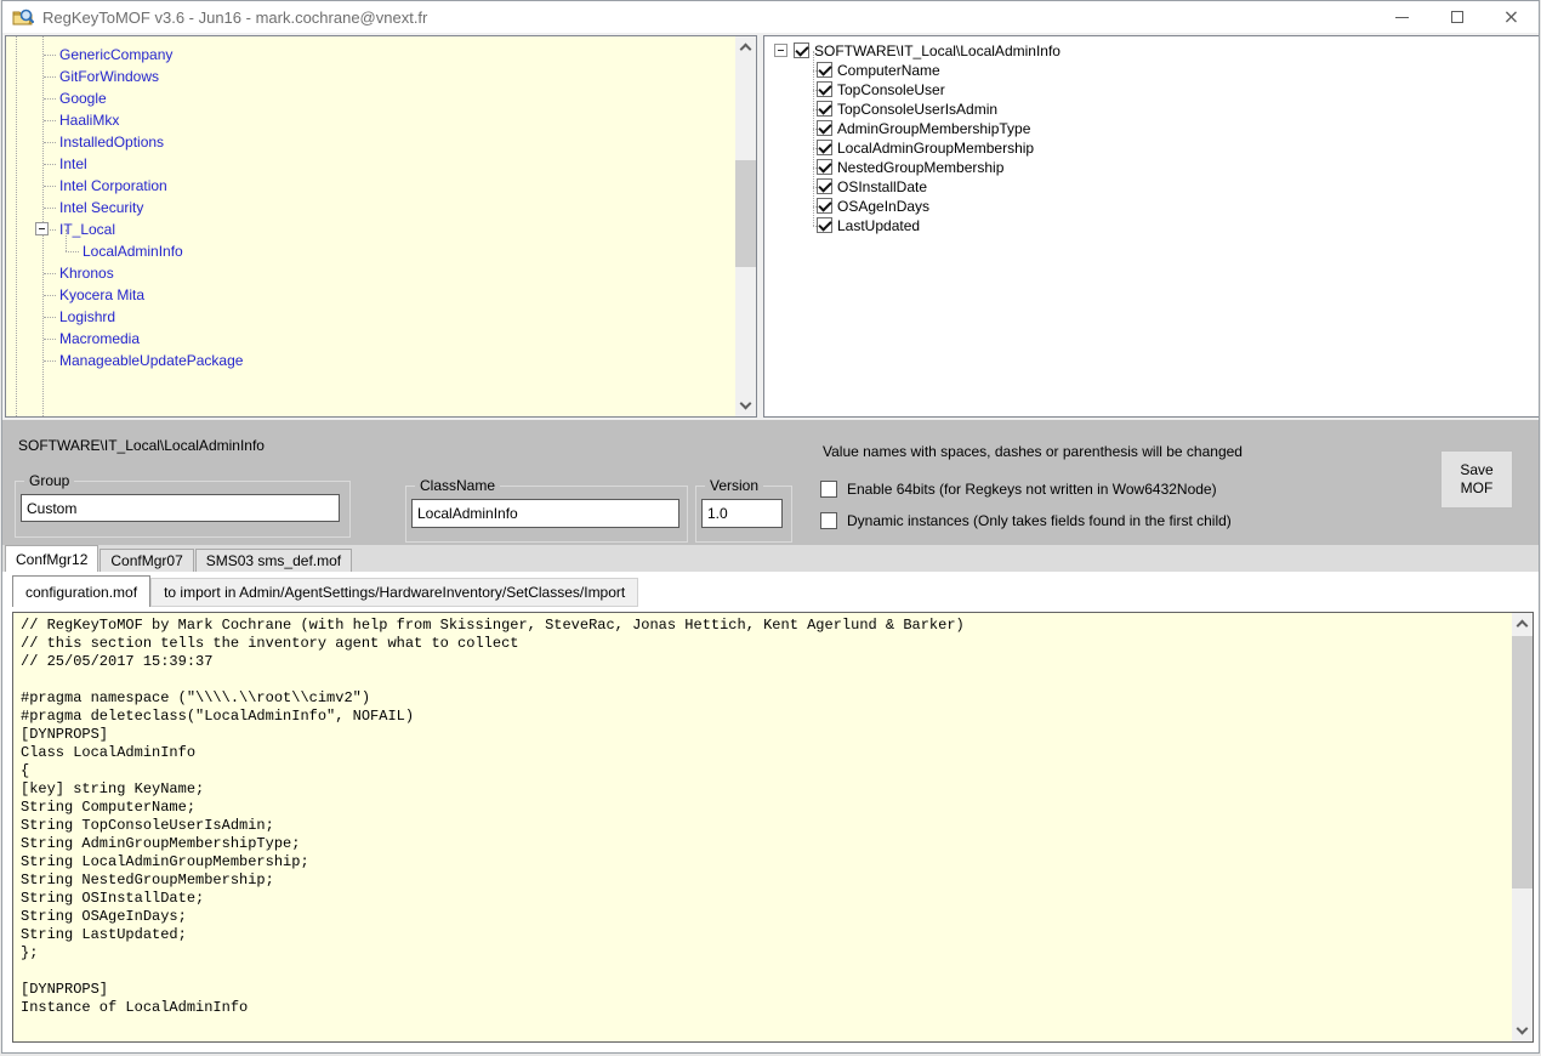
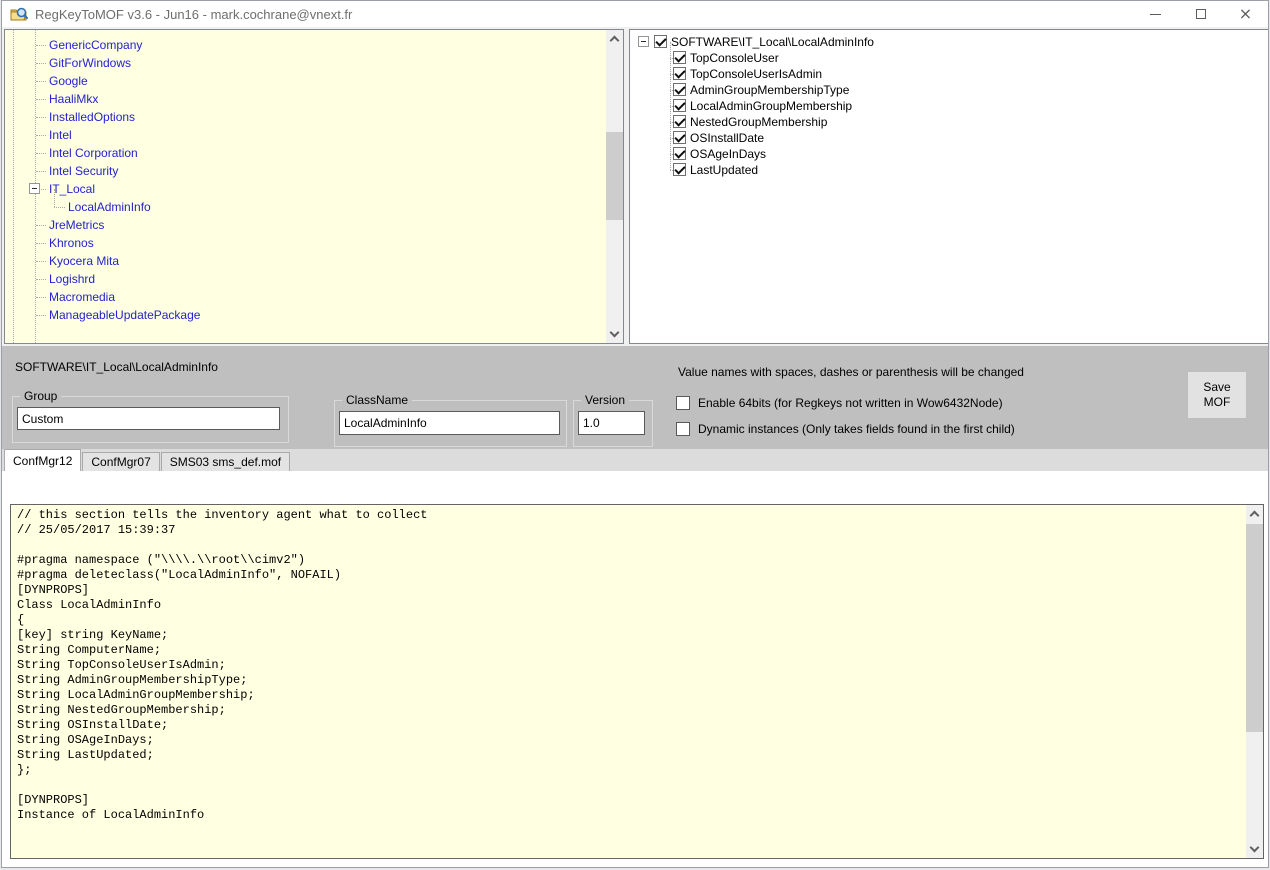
  RegKeyToMOF v3.6 - Jun16 - mark.cochrane@vnext.fr
  ×
  GenericCompany
  GitForWindows
  Google
  HaaliMkx
  InstalledOptions
  Intel
  Intel Corporation
  Intel Security
  IT_Local
  LocalAdminInfo
+ JreMetrics
  Khronos
  Kyocera Mita
  Logishrd
  Macromedia
  ManageableUpdatePackage
  SOFTWARE\IT_Local\LocalAdminInfo
- ComputerName
  TopConsoleUser
  TopConsoleUserIsAdmin
  AdminGroupMembershipType
  LocalAdminGroupMembership
  NestedGroupMembership
  OSInstallDate
  OSAgeInDays
  LastUpdated
  SOFTWARE\IT_Local\LocalAdminInfo
  Group
  Custom
  ClassName
  LocalAdminInfo
  Version
  1.0
  Value names with spaces, dashes or parenthesis will be changed
  Enable 64bits (for Regkeys not written in Wow6432Node)
  Dynamic instances (Only takes fields found in the first child)
  Save
  MOF
  ConfMgr12
  ConfMgr07
  SMS03 sms_def.mof
- configuration.mof
- to import in Admin/AgentSettings/HardwareInventory/SetClasses/Import
- // RegKeyToMOF by Mark Cochrane (with help from Skissinger, SteveRac, Jonas Hettich, Kent Agerlund & Barker)
  // this section tells the inventory agent what to collect
  // 25/05/2017 15:39:37
  #pragma namespace ("\\\\.\\root\\cimv2")
  #pragma deleteclass("LocalAdminInfo", NOFAIL)
  [DYNPROPS]
  Class LocalAdminInfo
  {
  [key] string KeyName;
  String ComputerName;
  String TopConsoleUserIsAdmin;
  String AdminGroupMembershipType;
  String LocalAdminGroupMembership;
  String NestedGroupMembership;
  String OSInstallDate;
  String OSAgeInDays;
  String LastUpdated;
  };
  [DYNPROPS]
  Instance of LocalAdminInfo
